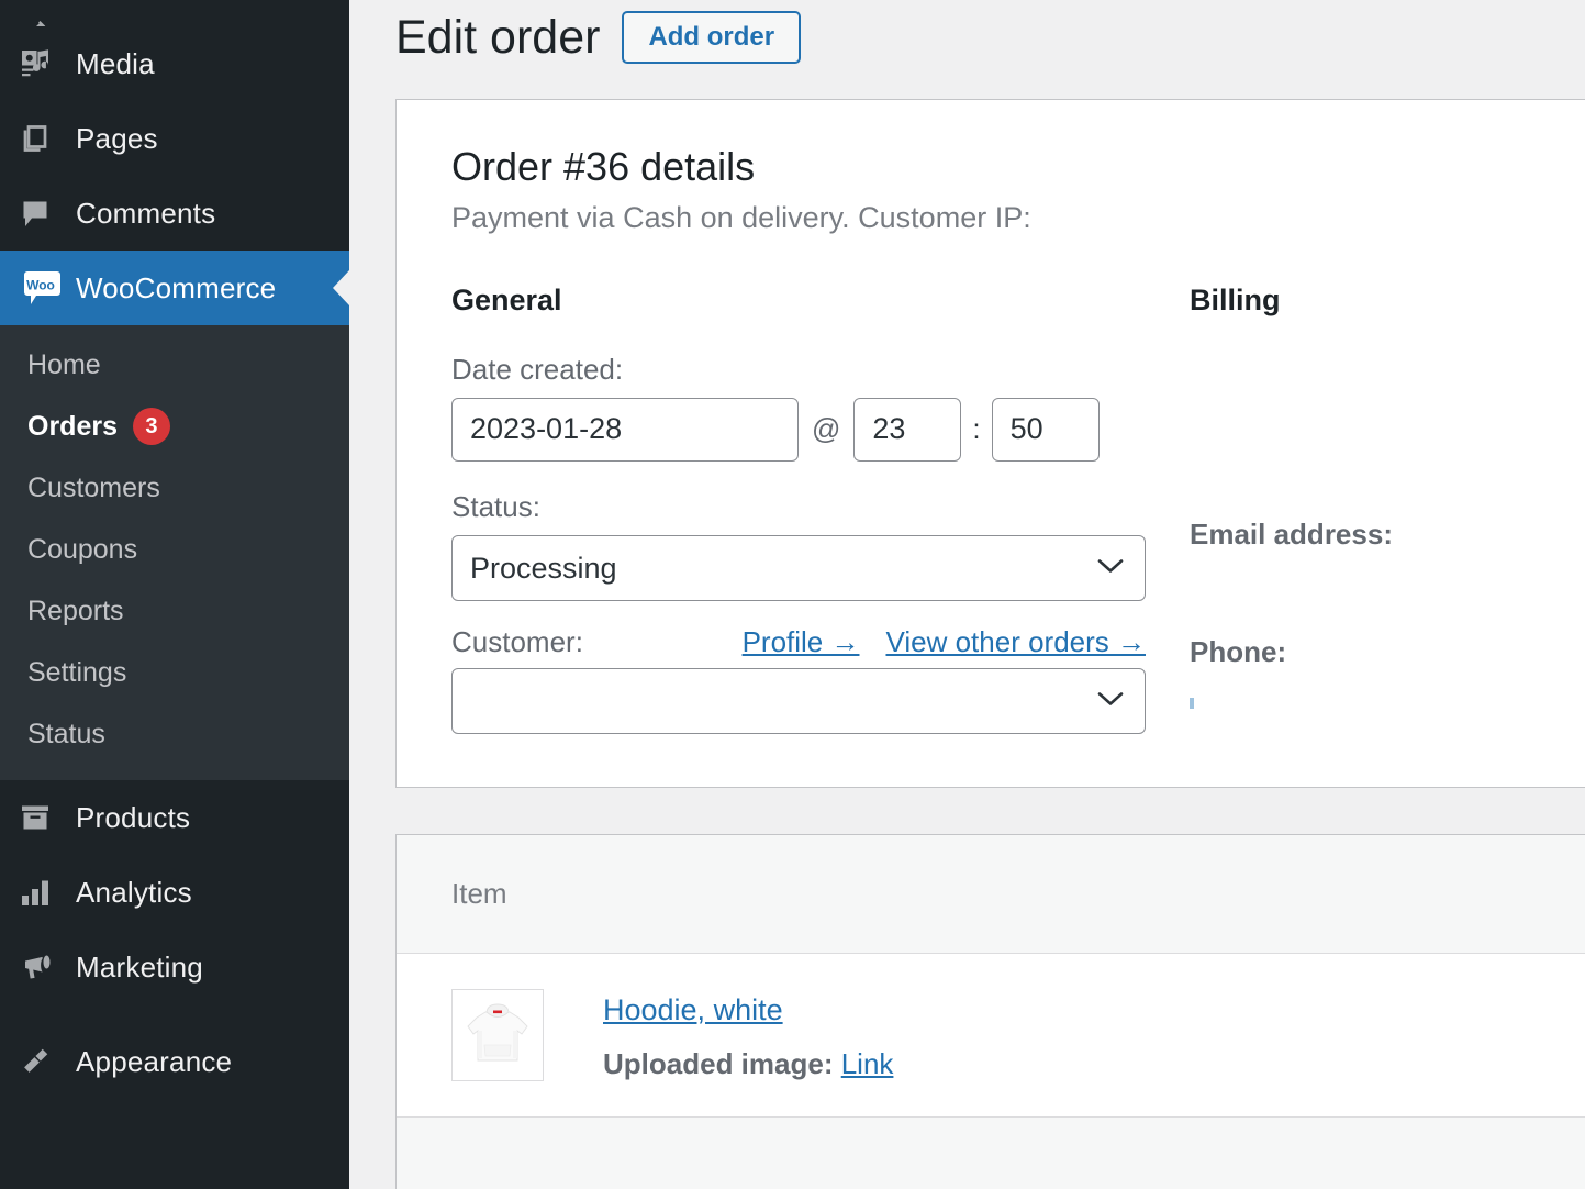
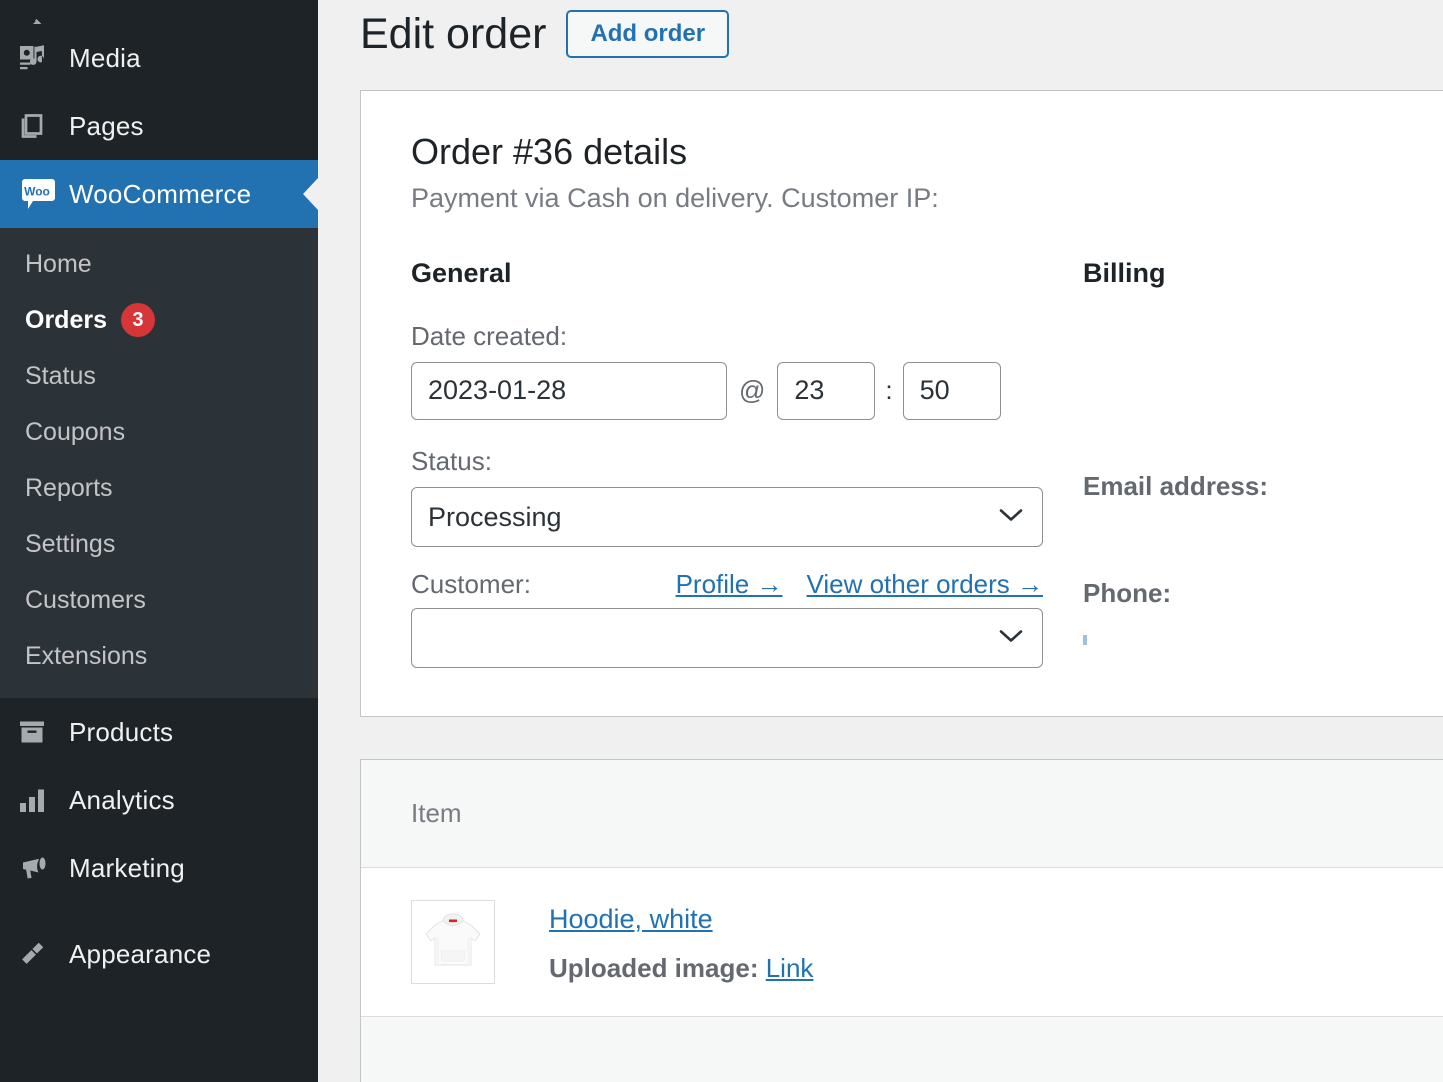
  Media
  Pages
- Comments
  Woo
  WooCommerce
  Home
  Orders
  3
- Customers
+ Status
  Coupons
  Reports
  Settings
- Status
+ Customers
+ Extensions
  Products
  Analytics
  Marketing
  Appearance
  Edit order
  Add order
  Order #36 details
  Payment via Cash on delivery. Customer IP:
  General
  Date created:
  2023-01-28
  @
  23
  :
  50
  Status:
  Processing
  Customer:
  Profile →
  View other orders →
  Billing
  Email address:
  Phone:
  Item
  Hoodie, white Uploaded image: Link
